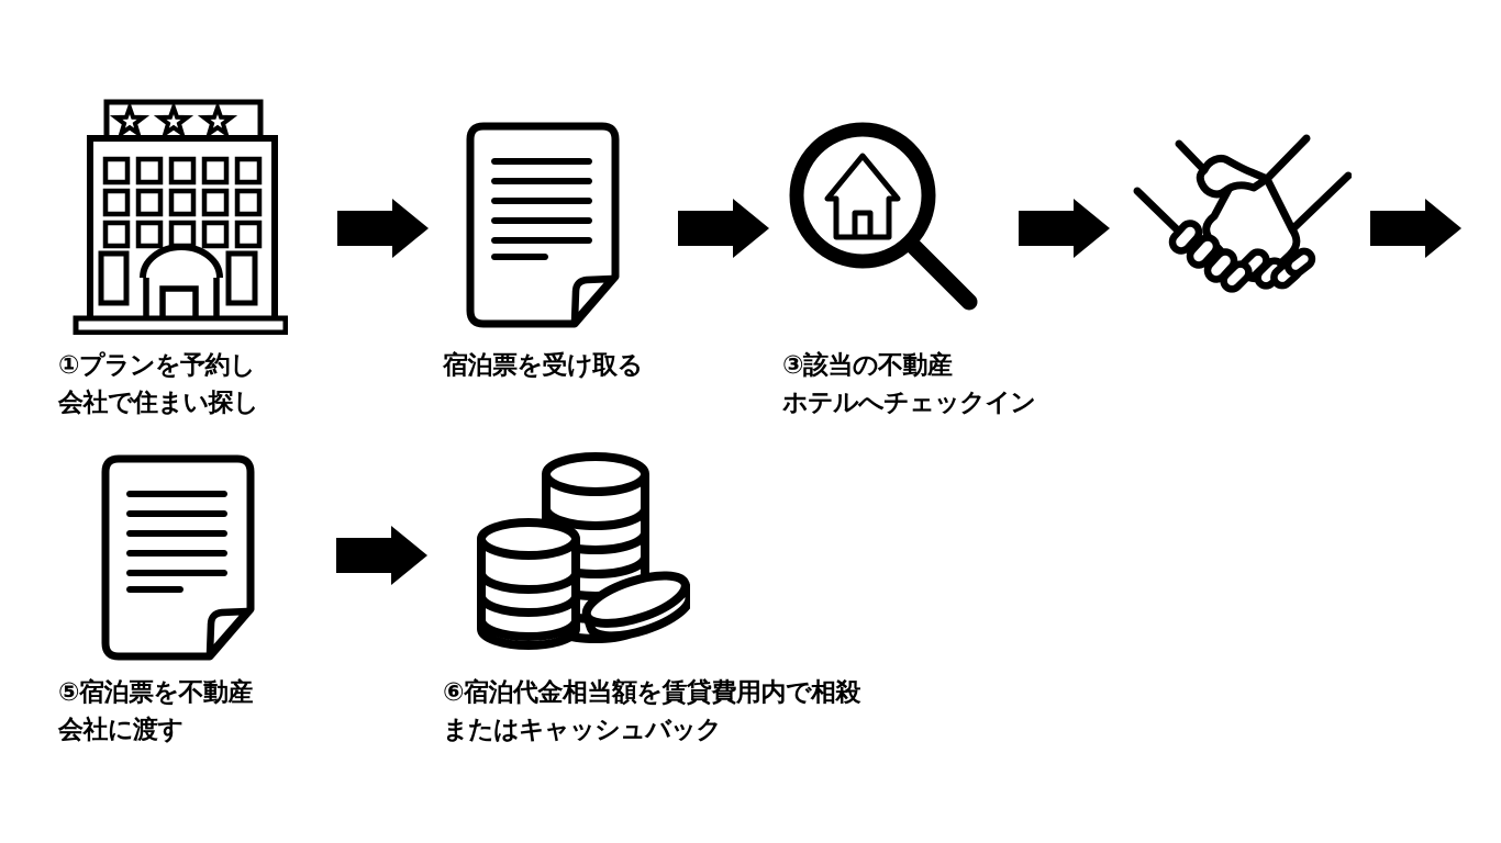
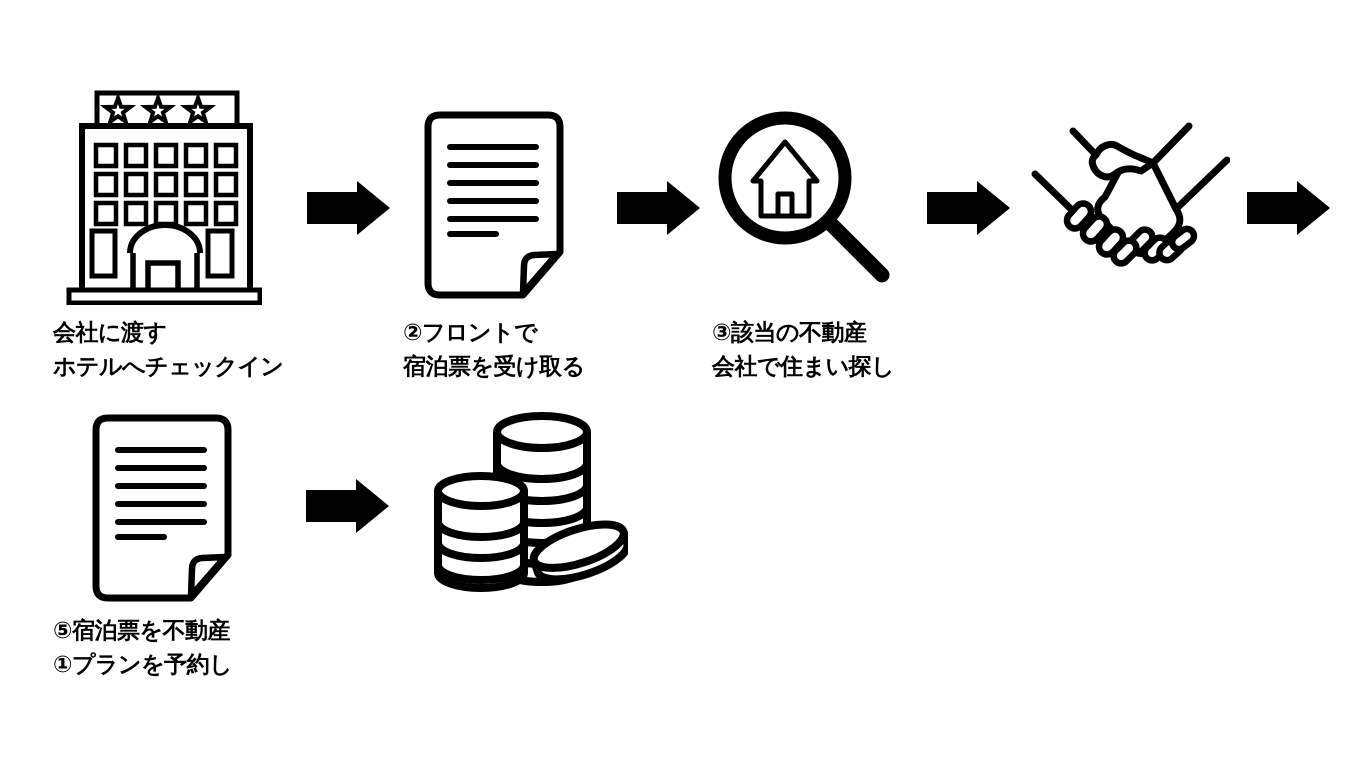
- ①プランを予約し
+ 会社に渡す
- 会社で住まい探し
+ ホテルへチェックイン
+ ②フロントで
  宿泊票を受け取る
  ③該当の不動産
- ホテルへチェックイン
+ 会社で住まい探し
  ⑤宿泊票を不動産
- 会社に渡す
+ ①プランを予約し
- ⑥宿泊代金相当額を賃貸費用内で相殺
- またはキャッシュバック
